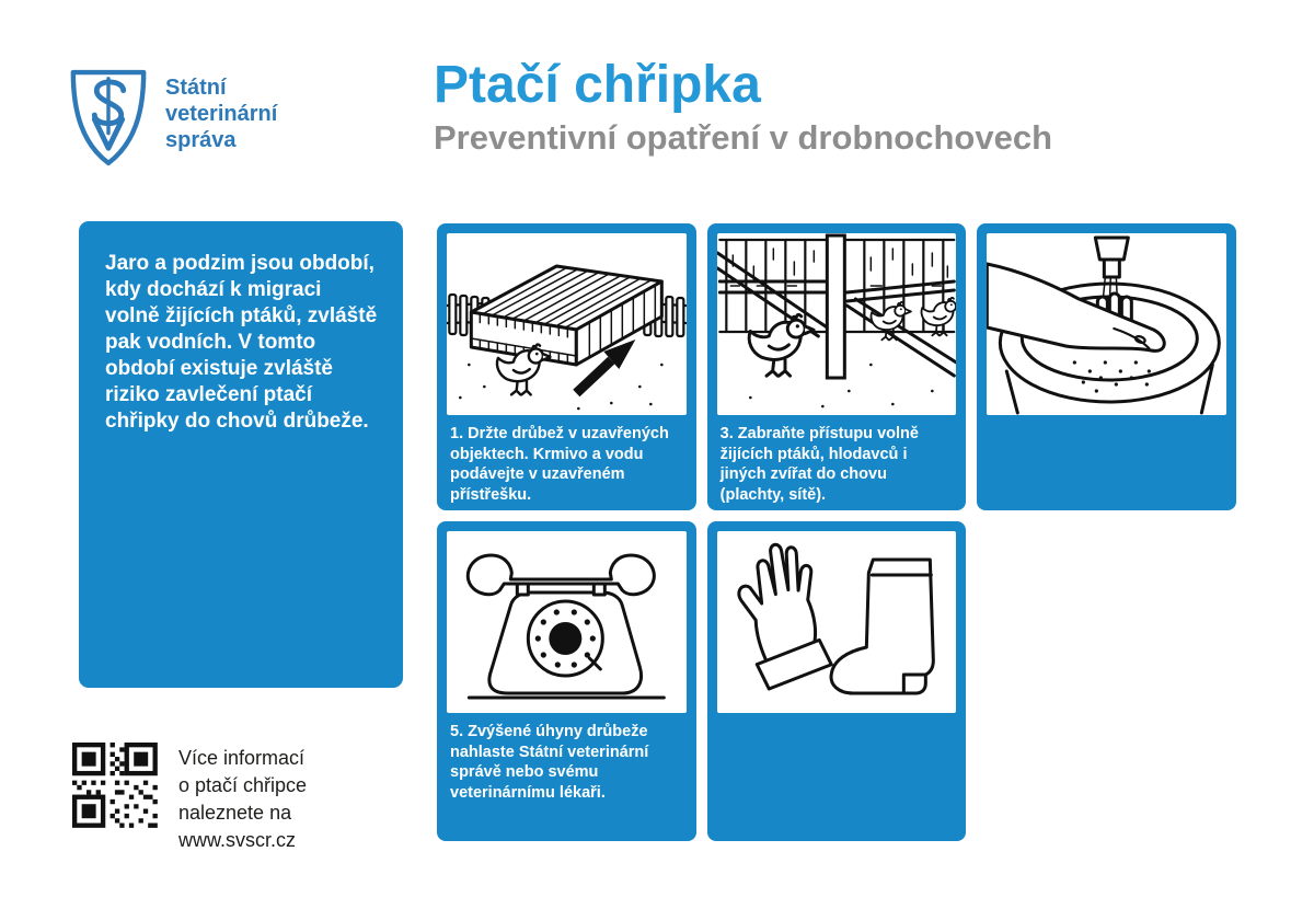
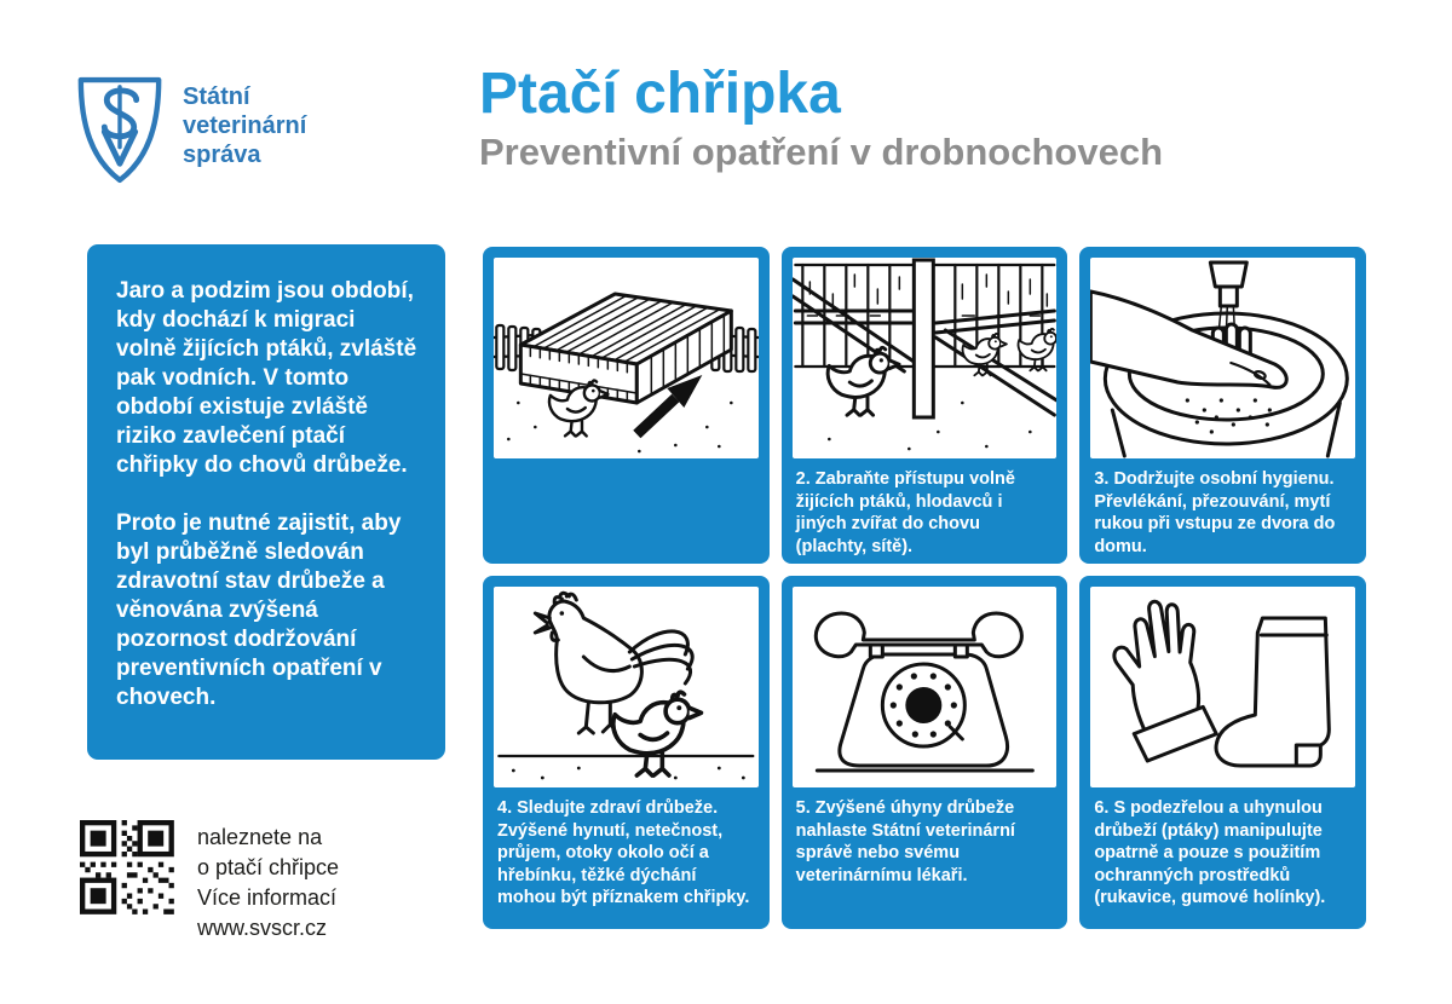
  Státní
  veterinární
  správa
  Ptačí chřipka
  Preventivní opatření v drobnochovech
  Jaro a podzim jsou období, kdy dochází k migraci volně žijících ptáků, zvláště pak vodních. V tomto období existuje zvláště riziko zavlečení ptačí chřipky do chovů drůbeže.
+ Proto je nutné zajistit, aby byl průběžně sledován zdravotní stav drůbeže a věnována zvýšená pozornost dodržování preventivních opatření v chovech.
- Více informací
+ naleznete na
  o ptačí chřipce
- naleznete na
+ Více informací
  www.svscr.cz
- 1. Držte drůbež v uzavřených objektech. Krmivo a vodu podávejte v uzavřeném přístřešku.
- 3. Zabraňte přístupu volně žijících ptáků, hlodavců i jiných zvířat do chovu (plachty, sítě).
+ 2. Zabraňte přístupu volně žijících ptáků, hlodavců i jiných zvířat do chovu (plachty, sítě).
+ 3. Dodržujte osobní hygienu. Převlékání, přezouvání, mytí rukou při vstupu ze dvora do domu.
+ 4. Sledujte zdraví drůbeže. Zvýšené hynutí, netečnost, průjem, otoky okolo očí a hřebínku, těžké dýchání mohou být příznakem chřipky.
  5. Zvýšené úhyny drůbeže nahlaste Státní veterinární správě nebo svému veterinárnímu lékaři.
+ 6. S podezřelou a uhynulou drůbeží (ptáky) manipulujte opatrně a pouze s použitím ochranných prostředků (rukavice, gumové holínky).
